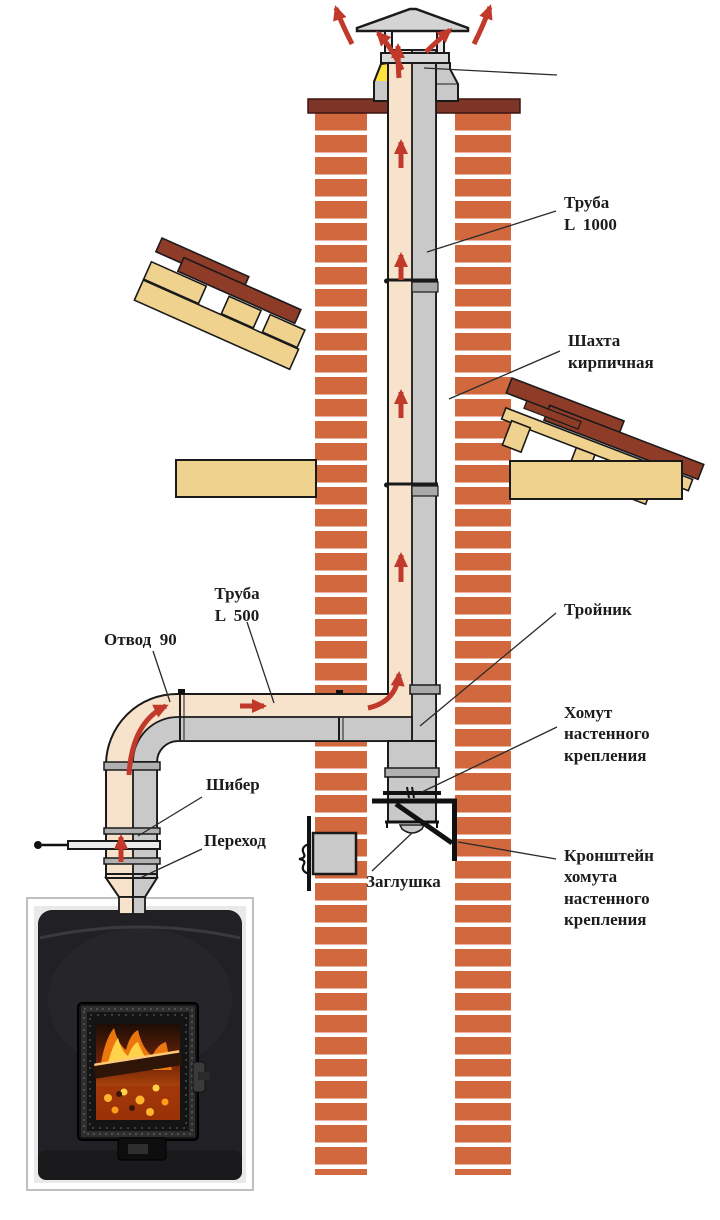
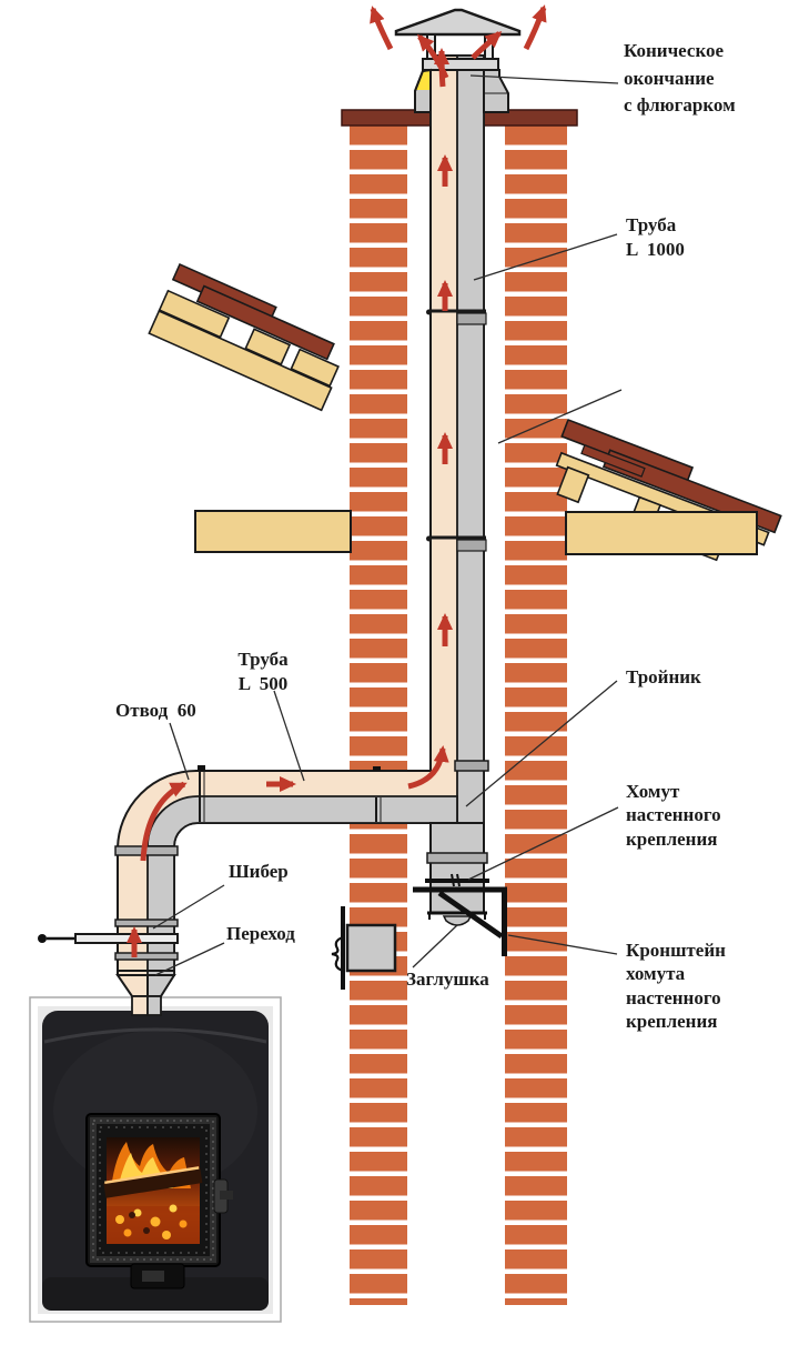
+ Коническое
+ окончание
+ с флюгарком
  Труба
  L 1000
- Шахта
- кирпичная
  Труба
  L 500
- Отвод 90
+ Отвод 60
  Тройник
  Хомут
  настенного
  крепления
  Шибер
  Переход
  Заглушка
  Кронштейн
  хомута
  настенного
  крепления
